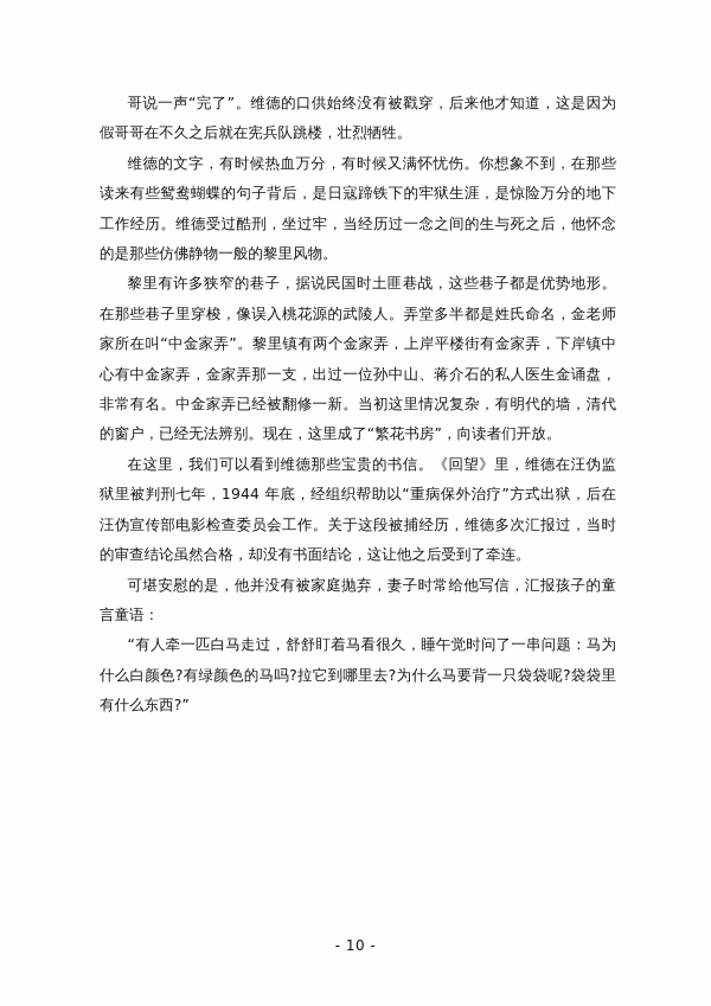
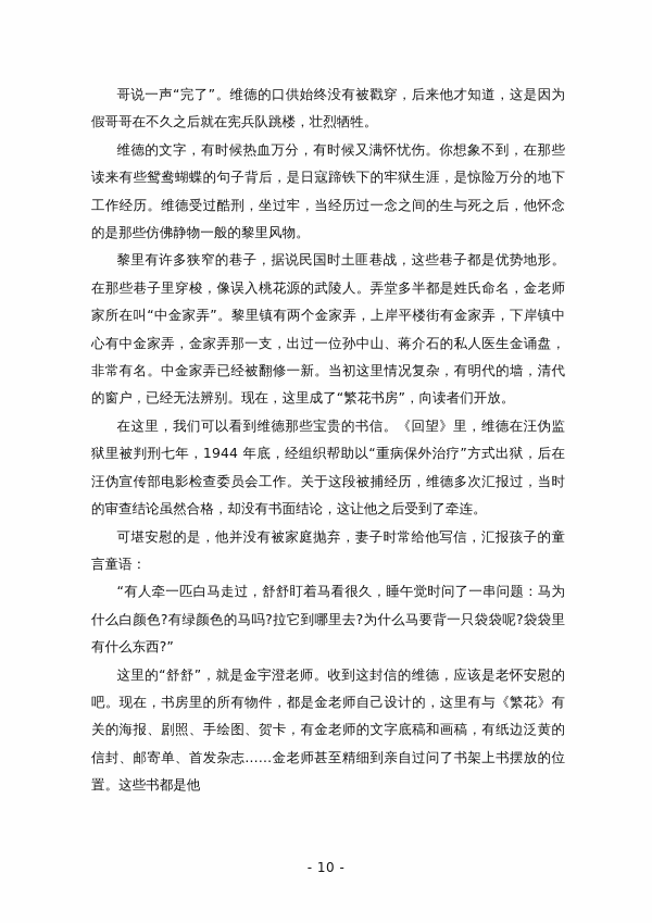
  哥说一声“完了”。维德的口供始终没有被戳穿，后来他才知道，这是因为假哥哥在不久之后就在宪兵队跳楼，壮烈牺牲。
  维德的文字，有时候热血万分，有时候又满怀忧伤。你想象不到，在那些读来有些鸳鸯蝴蝶的句子背后，是日寇蹄铁下的牢狱生涯，是惊险万分的地下工作经历。维德受过酷刑，坐过牢，当经历过一念之间的生与死之后，他怀念的是那些仿佛静物一般的黎里风物。
  黎里有许多狭窄的巷子，据说民国时土匪巷战，这些巷子都是优势地形。在那些巷子里穿梭，像误入桃花源的武陵人。弄堂多半都是姓氏命名，金老师家所在叫“中金家弄”。黎里镇有两个金家弄，上岸平楼街有金家弄，下岸镇中心有中金家弄，金家弄那一支，出过一位孙中山、蒋介石的私人医生金诵盘，非常有名。中金家弄已经被翻修一新。当初这里情况复杂，有明代的墙，清代的窗户，已经无法辨别。现在，这里成了“繁花书房”，向读者们开放。
  在这里，我们可以看到维德那些宝贵的书信。《回望》里，维德在汪伪监狱里被判刑七年，1944 年底，经组织帮助以“重病保外治疗”方式出狱，后在汪伪宣传部电影检查委员会工作。关于这段被捕经历，维德多次汇报过，当时的审查结论虽然合格，却没有书面结论，这让他之后受到了牵连。
  可堪安慰的是，他并没有被家庭抛弃，妻子时常给他写信，汇报孩子的童言童语：
  “有人牵一匹白马走过，舒舒盯着马看很久，睡午觉时问了一串问题：马为什么白颜色?有绿颜色的马吗?拉它到哪里去?为什么马要背一只袋袋呢?袋袋里有什么东西?”
+ 这里的“舒舒”，就是金宇澄老师。收到这封信的维德，应该是老怀安慰的吧。现在，书房里的所有物件，都是金老师自己设计的，这里有与《繁花》有关的海报、剧照、手绘图、贺卡，有金老师的文字底稿和画稿，有纸边泛黄的信封、邮寄单、首发杂志……金老师甚至精细到亲自过问了书架上书摆放的位置。这些书都是他
  - 10 -
